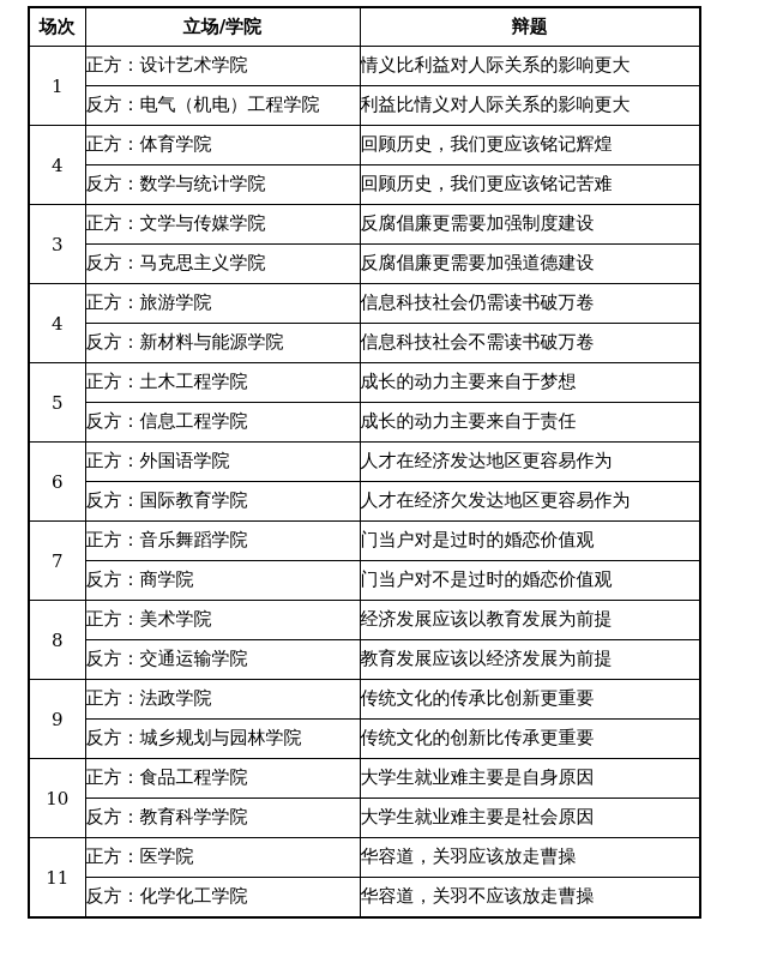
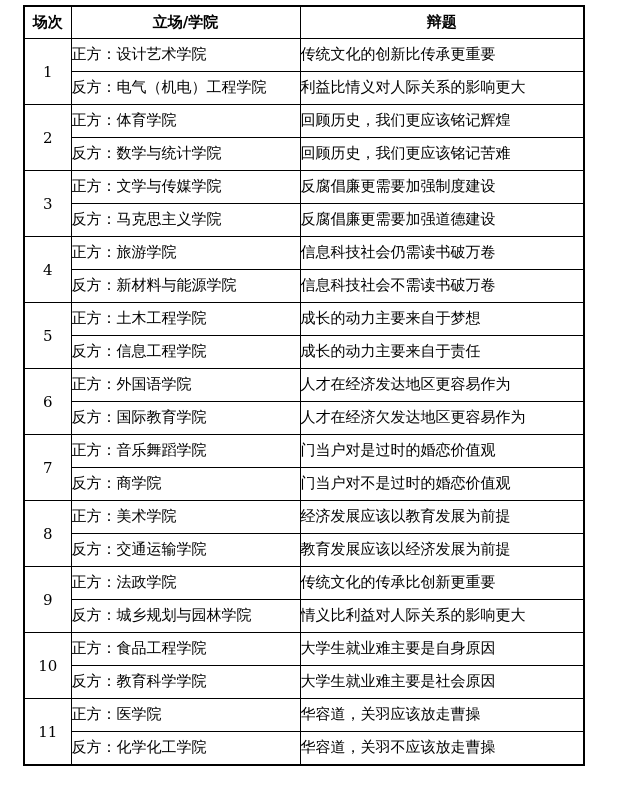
  场次	立场/学院	辩题
- 1	正方：设计艺术学院	情义比利益对人际关系的影响更大
+ 1	正方：设计艺术学院	传统文化的创新比传承更重要
  反方：电气（机电）工程学院	利益比情义对人际关系的影响更大
- 4	正方：体育学院	回顾历史，我们更应该铭记辉煌
+ 2	正方：体育学院	回顾历史，我们更应该铭记辉煌
  反方：数学与统计学院	回顾历史，我们更应该铭记苦难
  3	正方：文学与传媒学院	反腐倡廉更需要加强制度建设
  反方：马克思主义学院	反腐倡廉更需要加强道德建设
  4	正方：旅游学院	信息科技社会仍需读书破万卷
  反方：新材料与能源学院	信息科技社会不需读书破万卷
  5	正方：土木工程学院	成长的动力主要来自于梦想
  反方：信息工程学院	成长的动力主要来自于责任
  6	正方：外国语学院	人才在经济发达地区更容易作为
  反方：国际教育学院	人才在经济欠发达地区更容易作为
  7	正方：音乐舞蹈学院	门当户对是过时的婚恋价值观
  反方：商学院	门当户对不是过时的婚恋价值观
  8	正方：美术学院	经济发展应该以教育发展为前提
  反方：交通运输学院	教育发展应该以经济发展为前提
  9	正方：法政学院	传统文化的传承比创新更重要
- 反方：城乡规划与园林学院	传统文化的创新比传承更重要
+ 反方：城乡规划与园林学院	情义比利益对人际关系的影响更大
  10	正方：食品工程学院	大学生就业难主要是自身原因
  反方：教育科学学院	大学生就业难主要是社会原因
  11	正方：医学院	华容道，关羽应该放走曹操
  反方：化学化工学院	华容道，关羽不应该放走曹操
